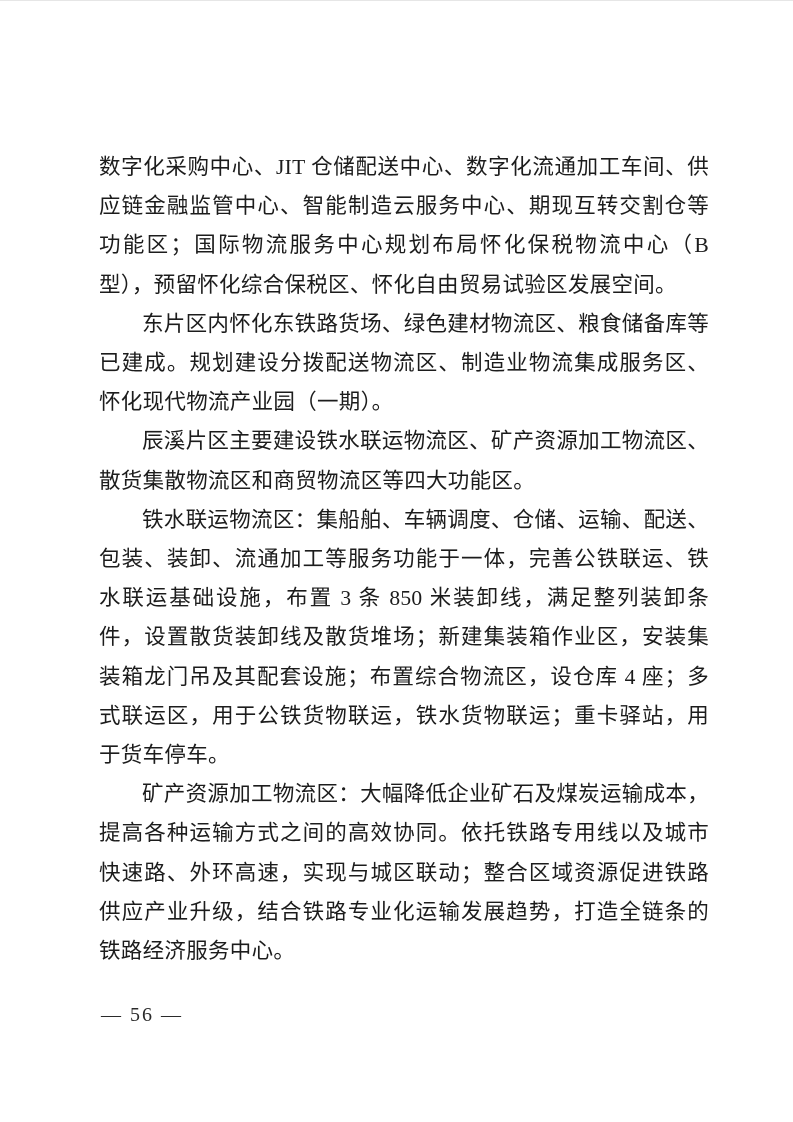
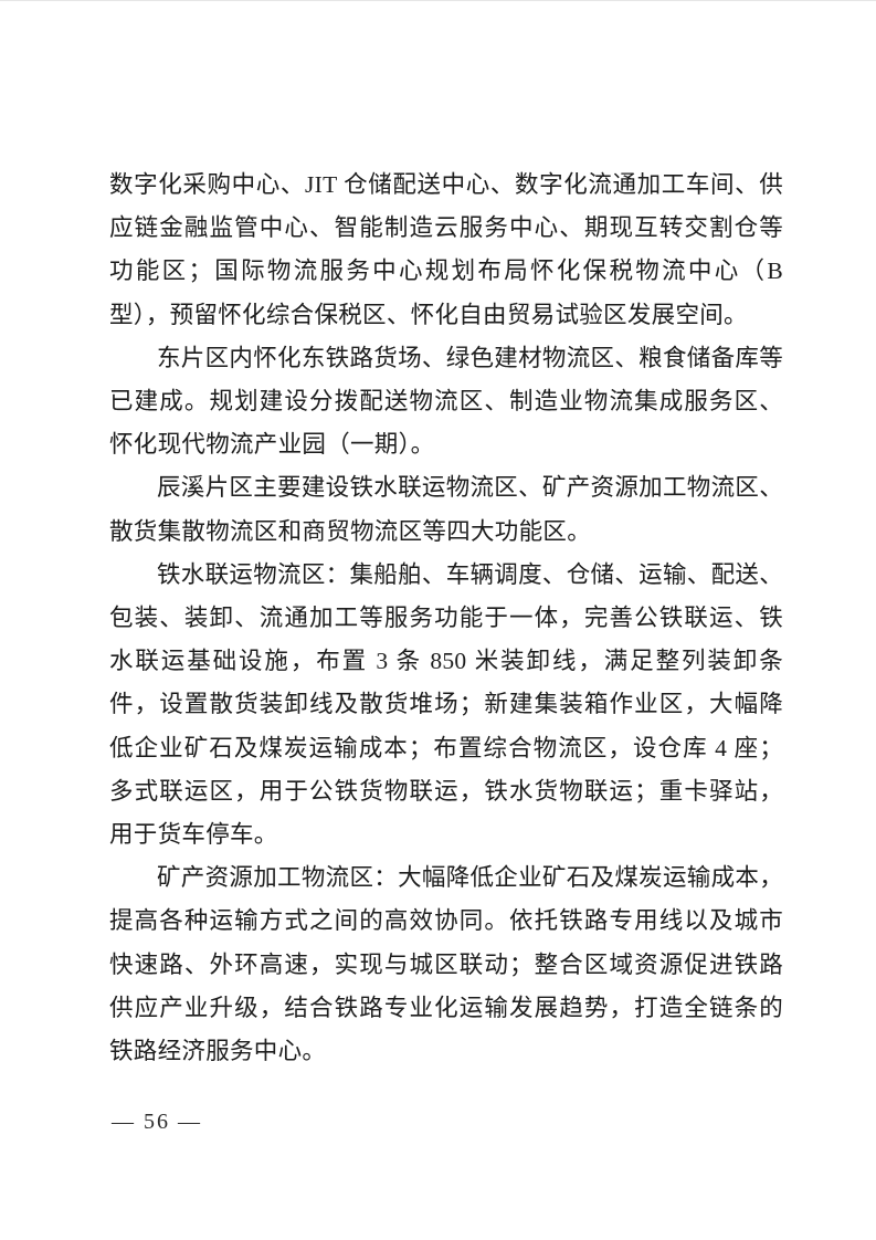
  数字化采购中心、JIT 仓储配送中心、数字化流通加工车间、供应链金融监管中心、智能制造云服务中心、期现互转交割仓等功能区；国际物流服务中心规划布局怀化保税物流中心（B 型），预留怀化综合保税区、怀化自由贸易试验区发展空间。
  东片区内怀化东铁路货场、绿色建材物流区、粮食储备库等已建成。规划建设分拨配送物流区、制造业物流集成服务区、怀化现代物流产业园（一期）。
  辰溪片区主要建设铁水联运物流区、矿产资源加工物流区、散货集散物流区和商贸物流区等四大功能区。
- 铁水联运物流区：集船舶、车辆调度、仓储、运输、配送、包装、装卸、流通加工等服务功能于一体，完善公铁联运、铁水联运基础设施，布置 3 条 850 米装卸线，满足整列装卸条件，设置散货装卸线及散货堆场；新建集装箱作业区，安装集装箱龙门吊及其配套设施；布置综合物流区，设仓库 4 座；多式联运区，用于公铁货物联运，铁水货物联运；重卡驿站，用于货车停车。
+ 铁水联运物流区：集船舶、车辆调度、仓储、运输、配送、包装、装卸、流通加工等服务功能于一体，完善公铁联运、铁水联运基础设施，布置 3 条 850 米装卸线，满足整列装卸条件，设置散货装卸线及散货堆场；新建集装箱作业区，大幅降低企业矿石及煤炭运输成本；布置综合物流区，设仓库 4 座；多式联运区，用于公铁货物联运，铁水货物联运；重卡驿站，用于货车停车。
  矿产资源加工物流区：大幅降低企业矿石及煤炭运输成本，提高各种运输方式之间的高效协同。依托铁路专用线以及城市快速路、外环高速，实现与城区联动；整合区域资源促进铁路供应产业升级，结合铁路专业化运输发展趋势，打造全链条的铁路经济服务中心。
  — 56 —
